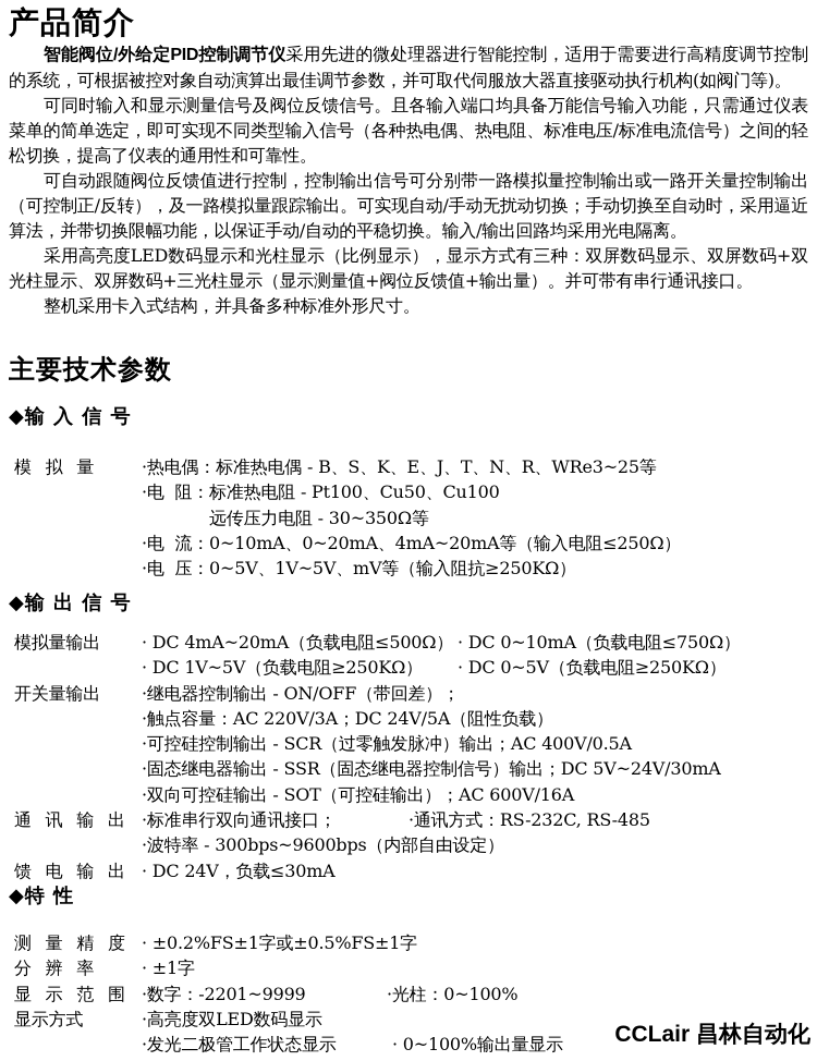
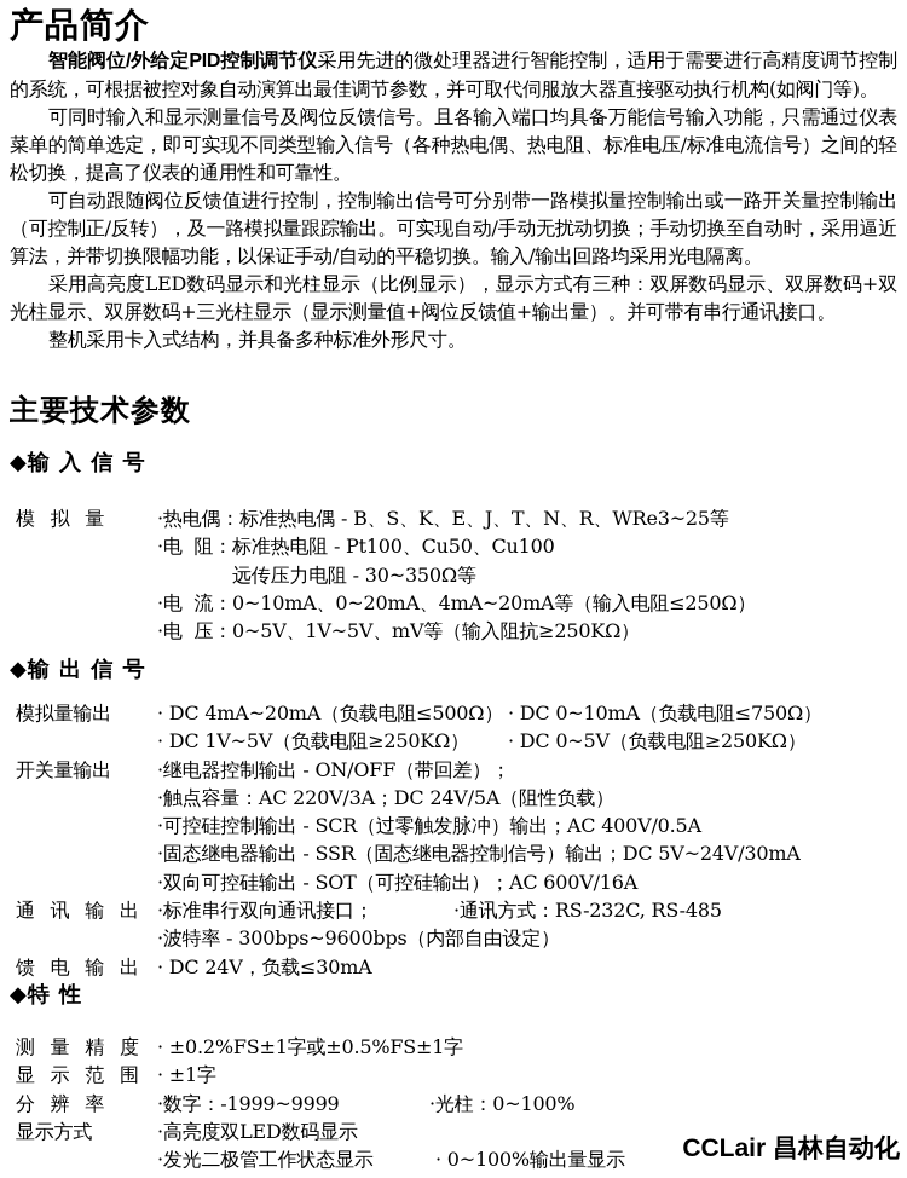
  产品简介
  智能阀位/外给定PID控制调节仪采用先进的微处理器进行智能控制，适用于需要进行高精度调节控制的系统，可根据被控对象自动演算出最佳调节参数，并可取代伺服放大器直接驱动执行机构(如阀门等)。
  可同时输入和显示测量信号及阀位反馈信号。且各输入端口均具备万能信号输入功能，只需通过仪表菜单的简单选定，即可实现不同类型输入信号（各种热电偶、热电阻、标准电压/标准电流信号）之间的轻松切换，提高了仪表的通用性和可靠性。
  可自动跟随阀位反馈值进行控制，控制输出信号可分别带一路模拟量控制输出或一路开关量控制输出（可控制正/反转），及一路模拟量跟踪输出。可实现自动/手动无扰动切换；手动切换至自动时，采用逼近算法，并带切换限幅功能，以保证手动/自动的平稳切换。输入/输出回路均采用光电隔离。
  采用高亮度LED数码显示和光柱显示（比例显示），显示方式有三种：双屏数码显示、双屏数码+双光柱显示、双屏数码+三光柱显示（显示测量值+阀位反馈值+输出量）。并可带有串行通讯接口。
  整机采用卡入式结构，并具备多种标准外形尺寸。
  主要技术参数
  ◆输 入 信 号
  模 拟 量
  ·热电偶：标准热电偶 - B、S、K、E、J、T、N、R、WRe3~25等
  ·电 阻：标准热电阻 - Pt100、Cu50、Cu100
  远传压力电阻 - 30~350Ω等
  ·电 流：0~10mA、0~20mA、4mA~20mA等（输入电阻≤250Ω）
  ·电 压：0~5V、1V~5V、mV等（输入阻抗≥250KΩ）
  ◆输 出 信 号
  模拟量输出
  · DC 4mA~20mA（负载电阻≤500Ω）
  · DC 0~10mA（负载电阻≤750Ω）
  · DC 1V~5V（负载电阻≥250KΩ）
  · DC 0~5V（负载电阻≥250KΩ）
  开关量输出
  ·继电器控制输出 - ON/OFF（带回差）；
  ·触点容量：AC 220V/3A；DC 24V/5A（阻性负载）
  ·可控硅控制输出 - SCR（过零触发脉冲）输出；AC 400V/0.5A
  ·固态继电器输出 - SSR（固态继电器控制信号）输出；DC 5V~24V/30mA
  ·双向可控硅输出 - SOT（可控硅输出）；AC 600V/16A
  通 讯 输 出
  ·标准串行双向通讯接口；
  ·通讯方式：RS-232C, RS-485
  ·波特率 - 300bps~9600bps（内部自由设定）
  馈 电 输 出
  · DC 24V，负载≤30mA
  ◆特 性
  测 量 精 度
  · ±0.2%FS±1字或±0.5%FS±1字
- 分 辨 率
+ 显 示 范 围
  · ±1字
- 显 示 范 围
+ 分 辨 率
- ·数字：-2201~9999
+ ·数字：-1999~9999
  ·光柱：0~100%
  显示方式
  ·高亮度双LED数码显示
  ·发光二极管工作状态显示
  · 0~100%输出量显示
  CCLair 昌林自动化
